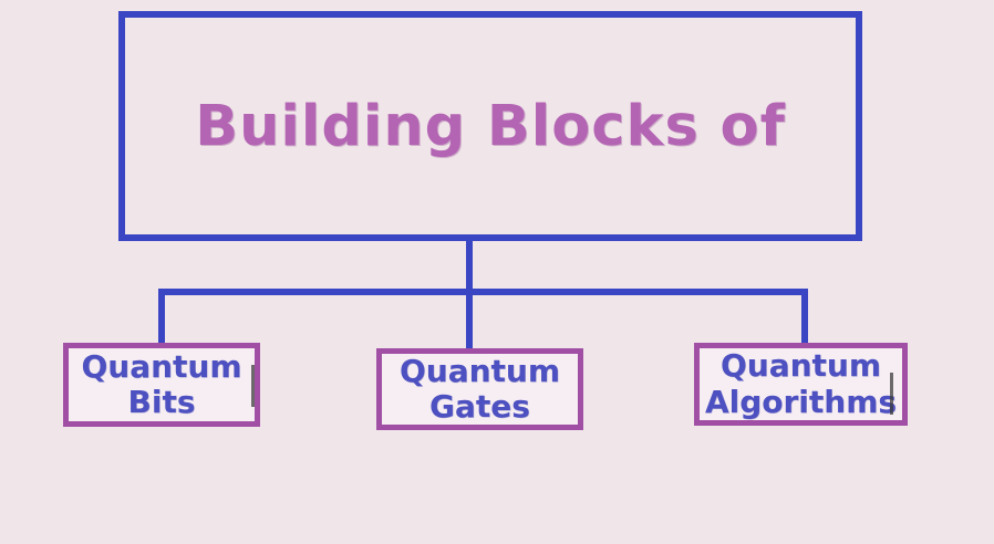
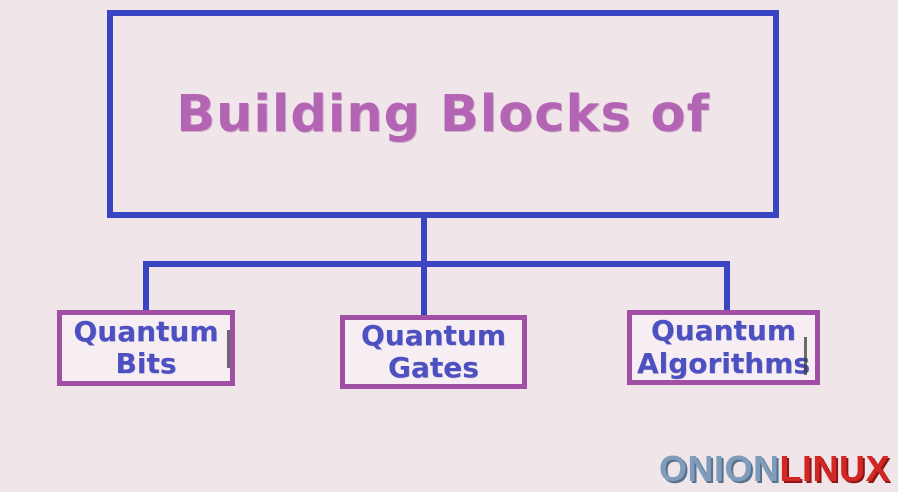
  Building Blocks of
  Quantum
  Bits
  Quantum
  Gates
  Quantum
  Algorithms
+ ONIONLINUX
